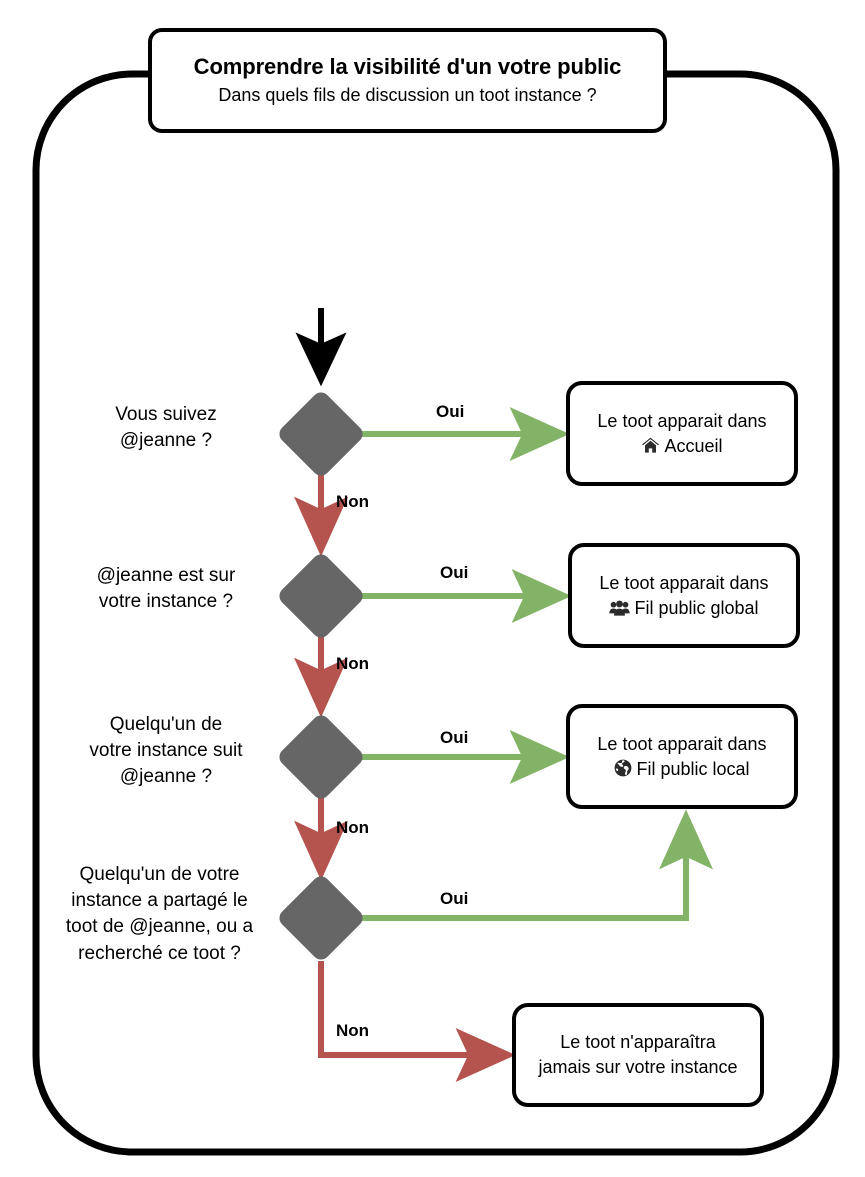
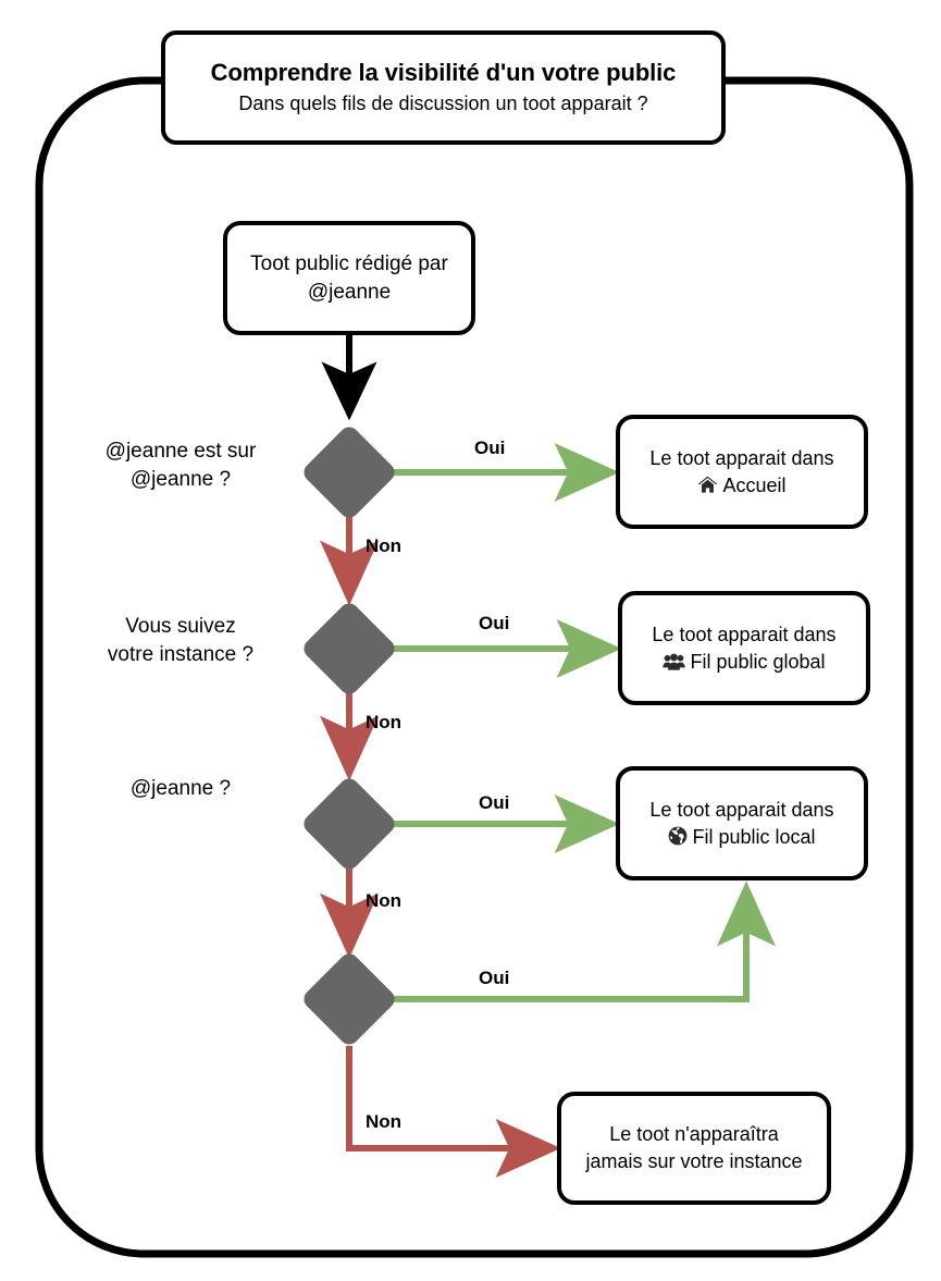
  Comprendre la visibilité d'un votre public
- Dans quels fils de discussion un toot instance ?
+ Dans quels fils de discussion un toot apparait ?
+ Toot public rédigé par
+ @jeanne
- Vous suivez
+ @jeanne est sur
  @jeanne ?
- @jeanne est sur
+ Vous suivez
  votre instance ?
- Quelqu'un de
- votre instance suit
  @jeanne ?
- Quelqu'un de votre
- instance a partagé le
- toot de @jeanne, ou a
- recherché ce toot ?
  Oui
  Oui
  Oui
  Oui
  Non
  Non
  Non
  Non
  Le toot apparait dans
  Accueil
  Le toot apparait dans
  Fil public global
  Le toot apparait dans
  Fil public local
  Le toot n'apparaîtra
  jamais sur votre instance
